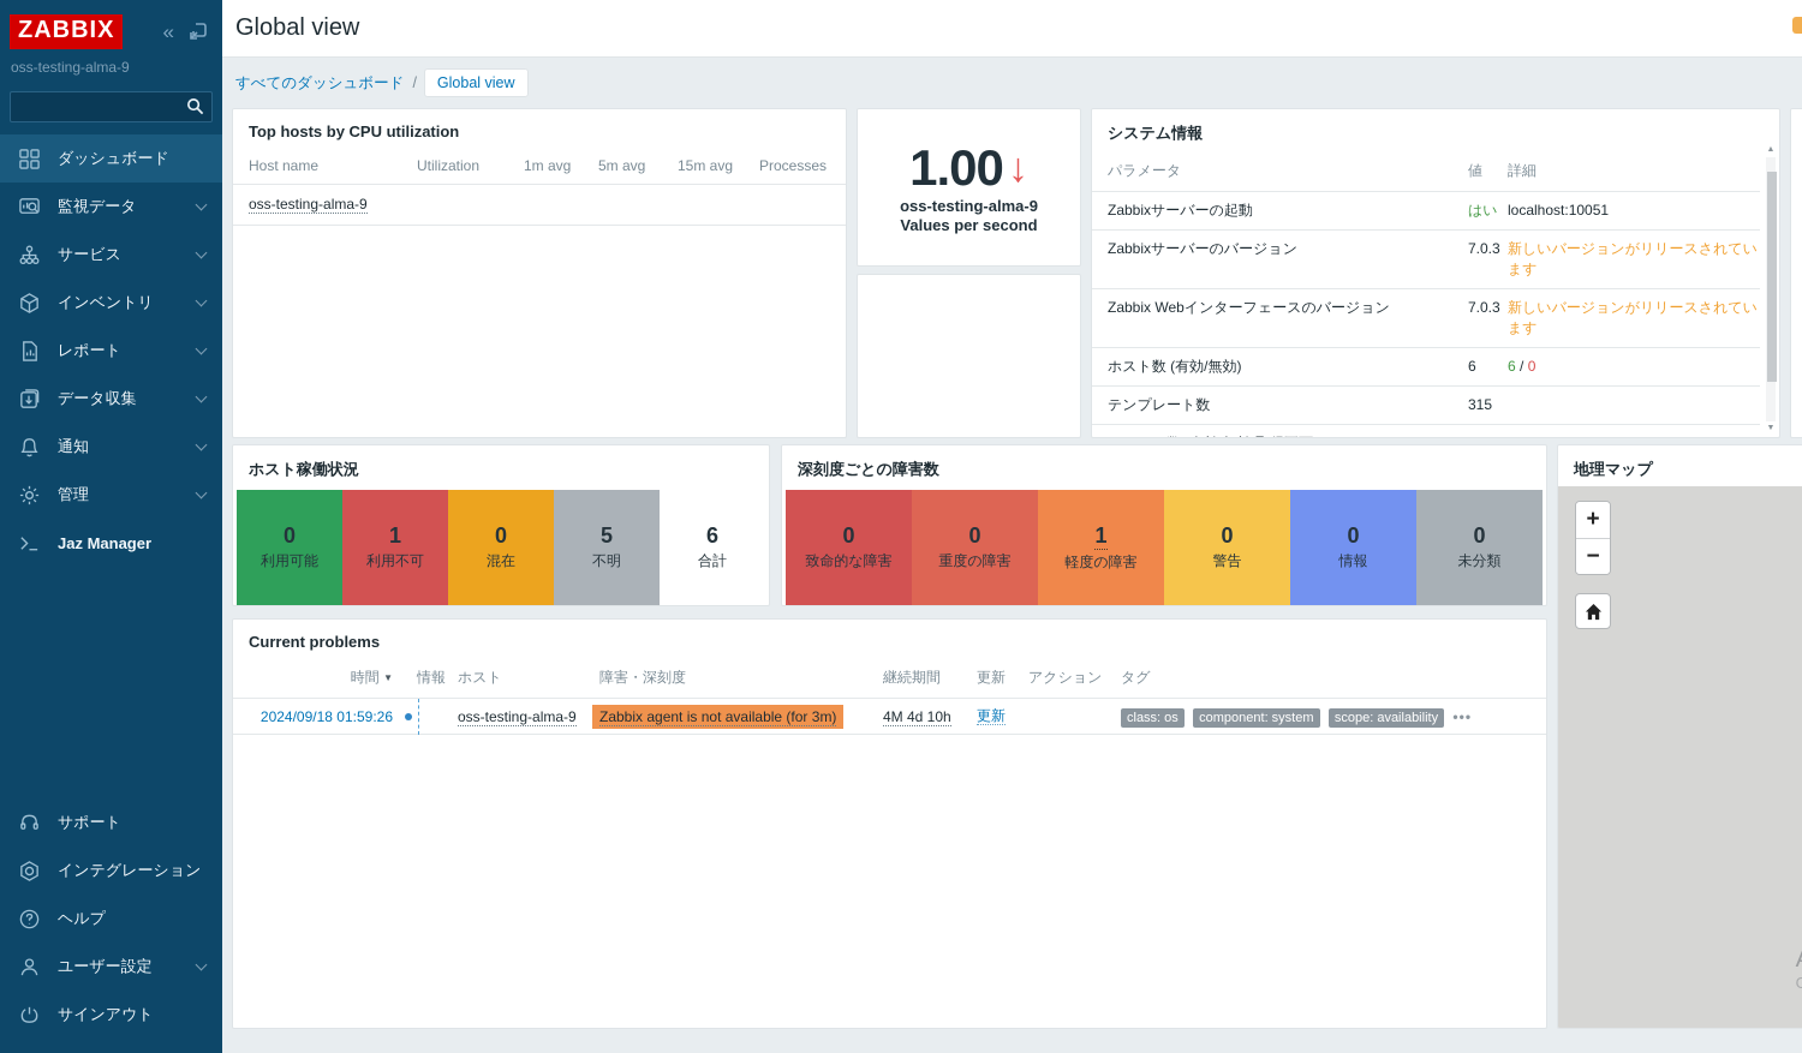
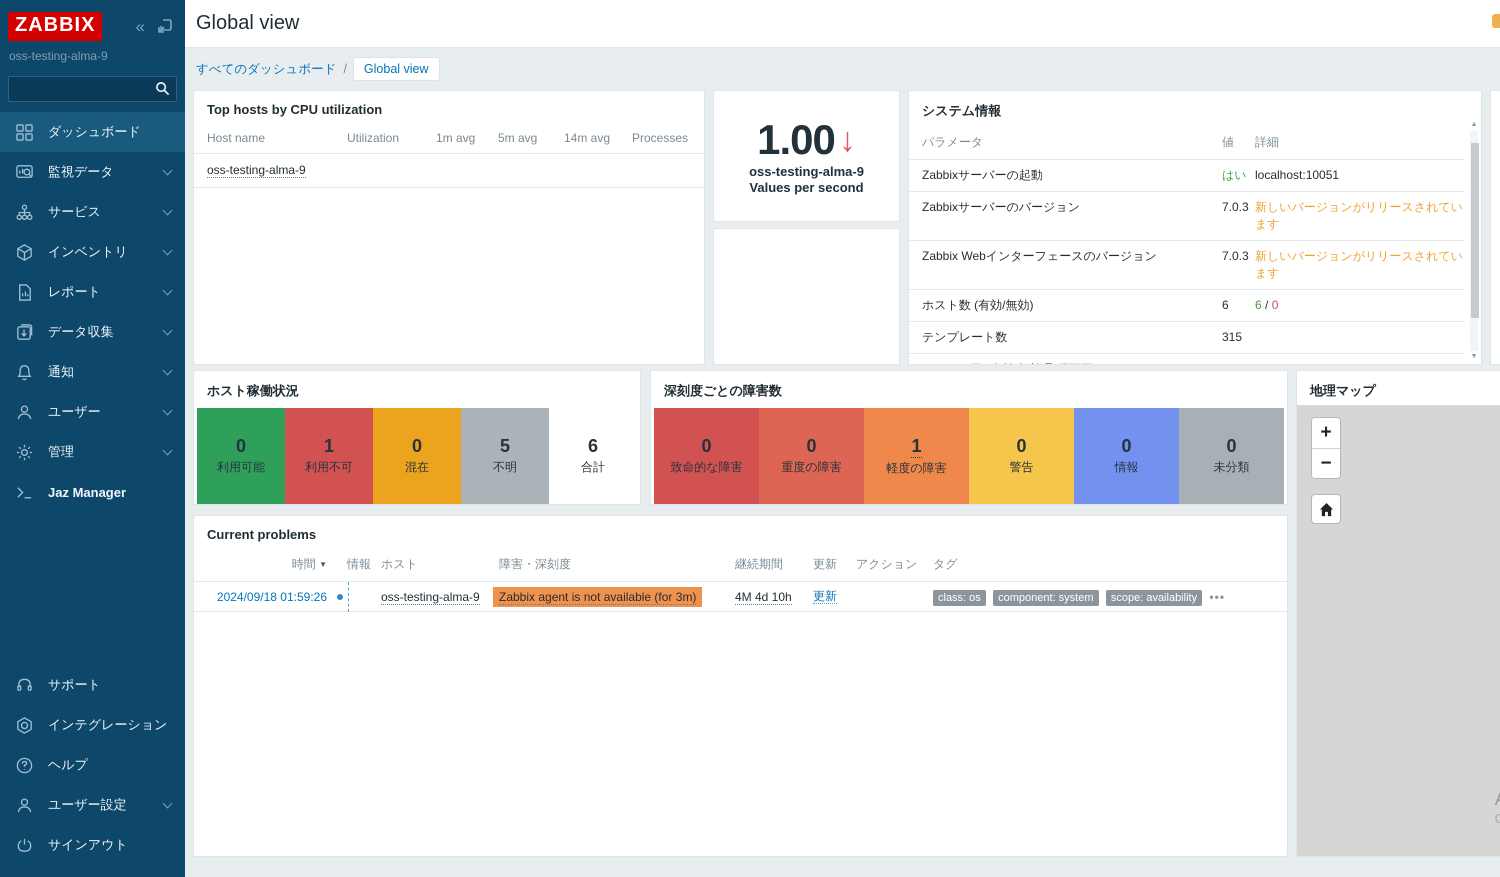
  ZABBIX
  «
  oss-testing-alma-9
  ダッシュボード
  監視データ
  サービス
  インベントリ
  レポート
  データ収集
  通知
+ ユーザー
  管理
  Jaz Manager
  サポート
  インテグレーション
  ヘルプ
  ユーザー設定
  サインアウト
  Global view
  すべてのダッシュボード
  /
  Global view
  Top hosts by CPU utilization
  Host name
  Utilization
  1m avg
  5m avg
- 15m avg
+ 14m avg
  Processes
  oss-testing-alma-9
  1.00
  ↓
  oss-testing-alma-9
  Values per second
  システム情報
  パラメータ
  値
  詳細
  Zabbixサーバーの起動
  はい
  localhost:10051
  Zabbixサーバーのバージョン
  7.0.3
  新しいバージョンがリリースされています
  Zabbix Webインターフェースのバージョン
  7.0.3
  新しいバージョンがリリースされています
  ホスト数 (有効/無効)
  6
  6 / 0
  テンプレート数
  315
  ホスト稼働状況
  0
  利用可能
  1
  利用不可
  0
  混在
  5
  不明
  6
  合計
  深刻度ごとの障害数
  0
  致命的な障害
  0
  重度の障害
  1
  軽度の障害
  0
  警告
  0
  情報
  0
  未分類
  地理マップ
  + −
  Current problems
  時間 ▼
  情報
  ホスト
  障害・深刻度
  継続期間
  更新
  アクション
  タグ
  2024/09/18 01:59:26
  oss-testing-alma-9
  Zabbix agent is not available (for 3m)
  4M 4d 10h
  更新
  class: os component: system scope: availability •••
